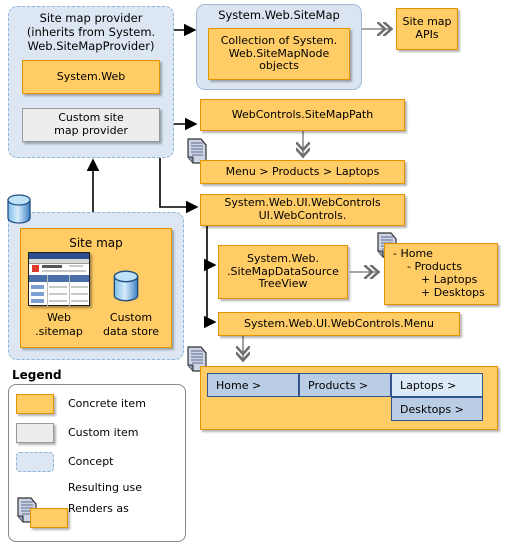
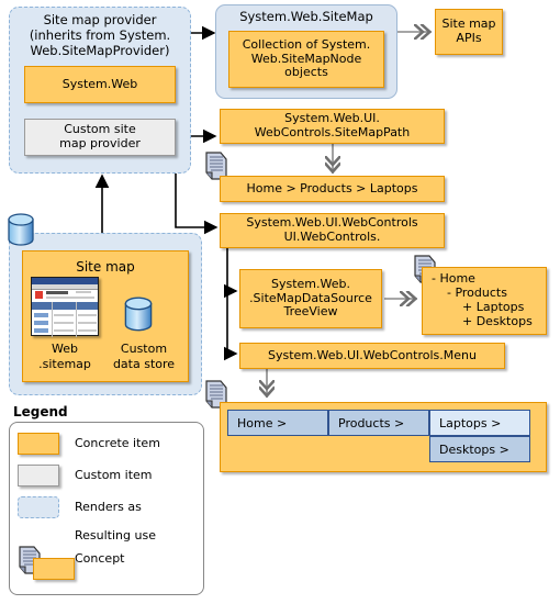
  Site map provider
  (inherits from System.
  Web.SiteMapProvider)
  System.Web
  Custom site
  map provider
  System.Web.SiteMap
  Collection of System.
  Web.SiteMapNode
  objects
  Site map
  APIs
+ System.Web.UI.
  WebControls.SiteMapPath
- Menu > Products > Laptops
+ Home > Products > Laptops
  System.Web.UI.WebControls
  UI.WebControls.
  System.Web.
  .SiteMapDataSource
  TreeView
  - Home
  - Products
  + Laptops
  + Desktops
  System.Web.UI.WebControls.Menu
  Home >
  Products >
  Laptops >
  Desktops >
  Site map
  Web
  .sitemap
  Custom
  data store
  Legend
  Concrete item
  Custom item
- Concept
+ Renders as
  Resulting use
- Renders as
+ Concept
